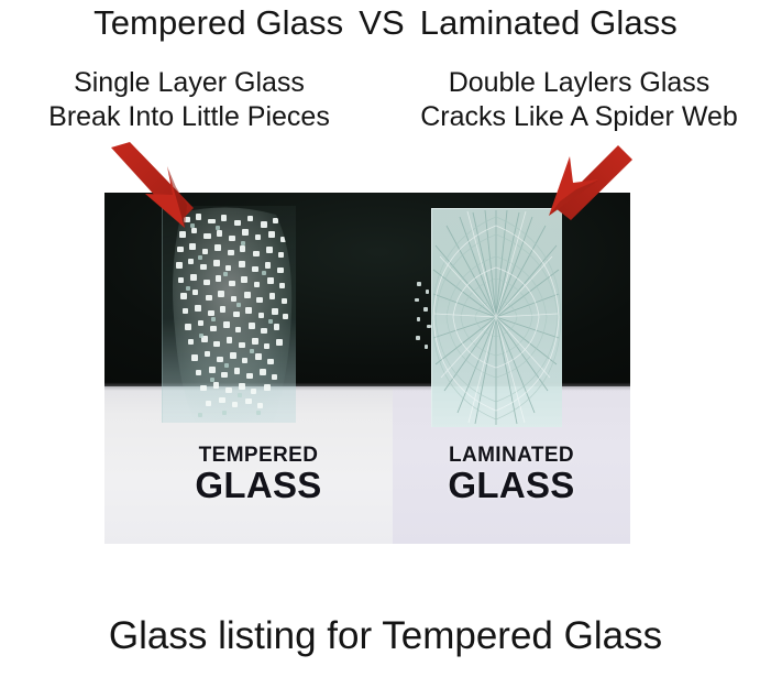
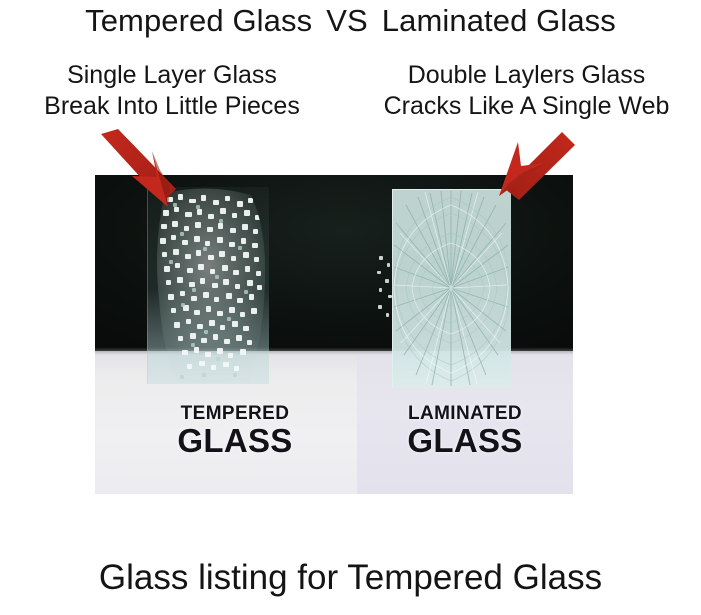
  Tempered Glass VS Laminated Glass
  Single Layer Glass
  Break Into Little Pieces
  Double Laylers Glass
- Cracks Like A Spider Web
+ Cracks Like A Single Web
  TEMPERED
  GLASS
  LAMINATED
  GLASS
  Glass listing for Tempered Glass
